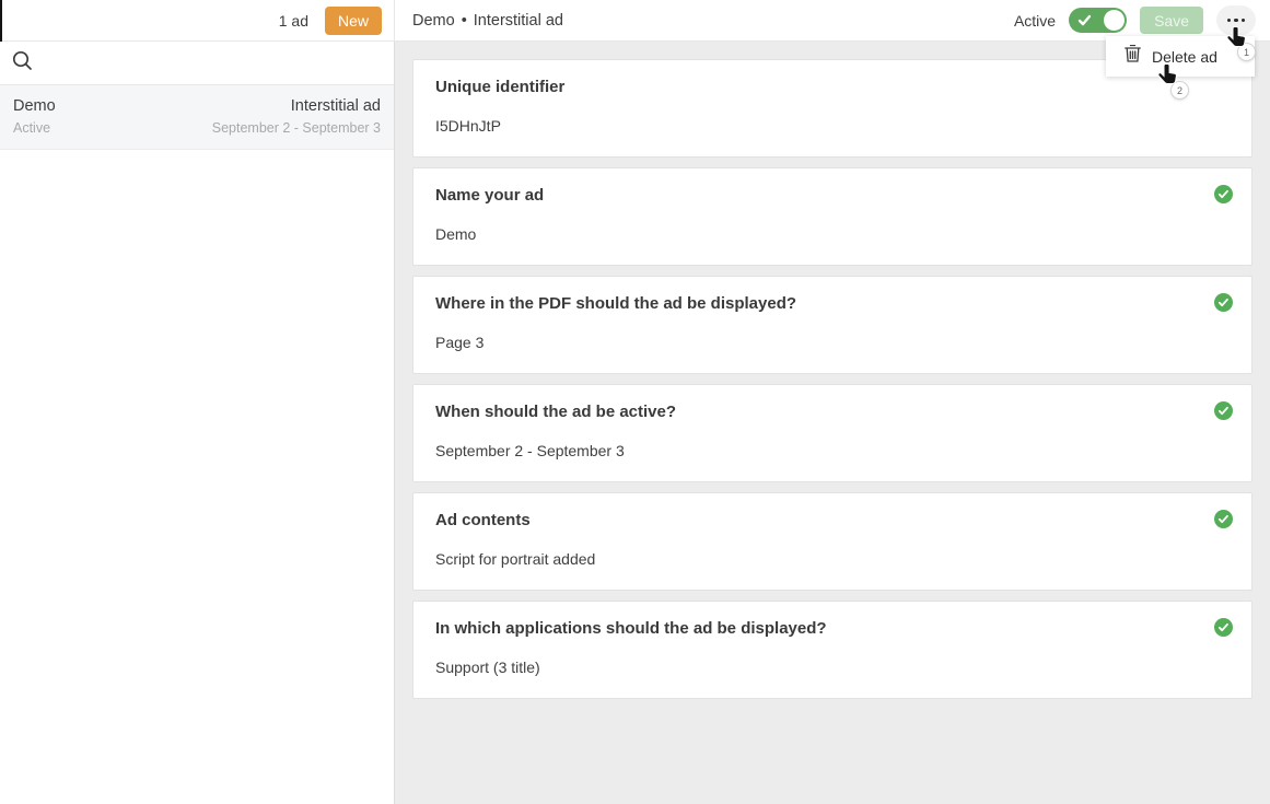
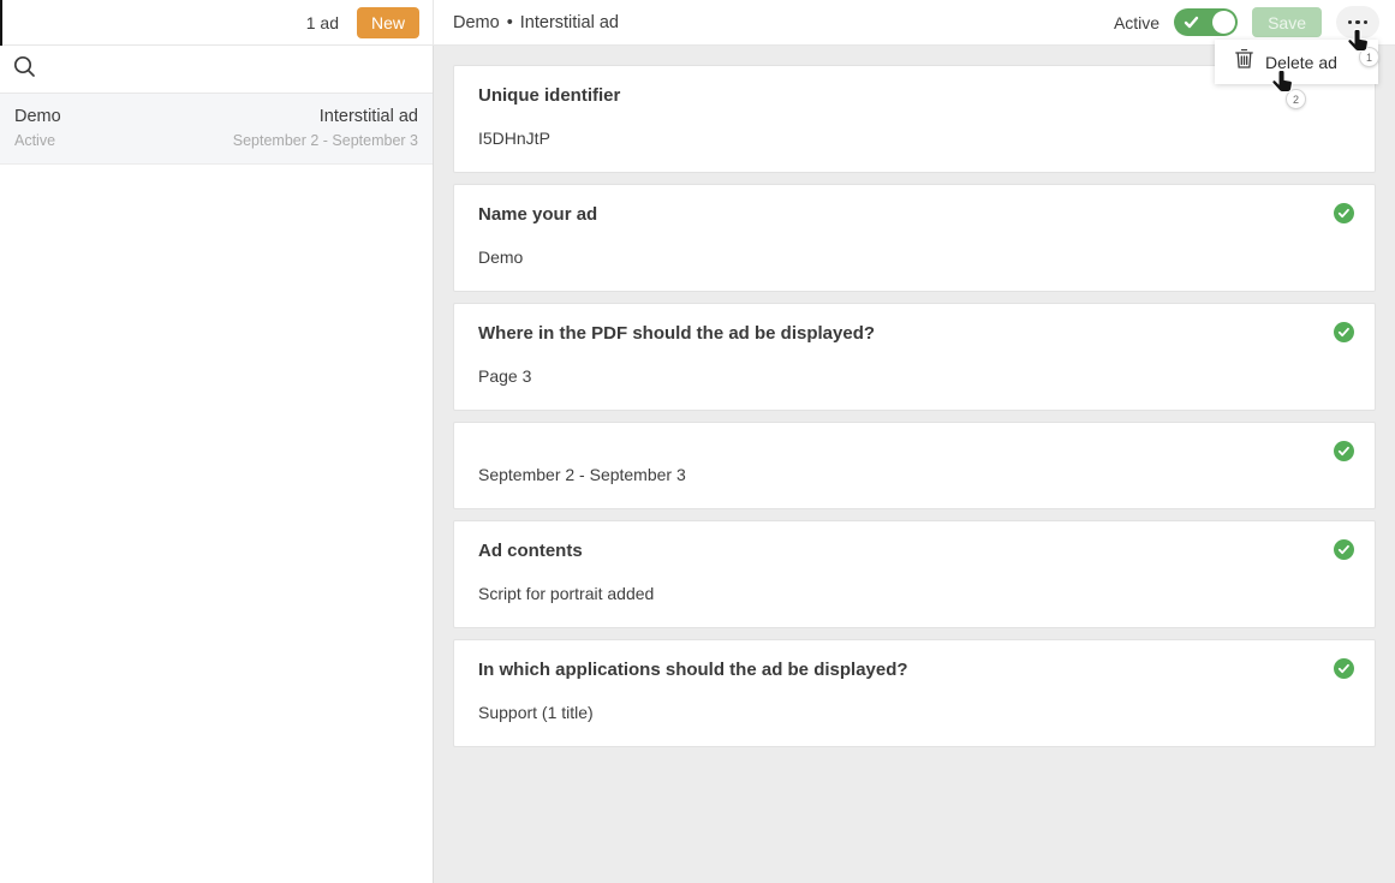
  1 ad
  New
  Demo
  •
  Interstitial ad
  Active
  Save
  Demo
  Active
  Interstitial ad
  September 2 - September 3
  Unique identifier
  I5DHnJtP
  Name your ad
  Demo
  Where in the PDF should the ad be displayed?
  Page 3
- When should the ad be active?
  September 2 - September 3
  Ad contents
  Script for portrait added
  In which applications should the ad be displayed?
- Support (3 title)
+ Support (1 title)
  Delete ad
  1
  2
